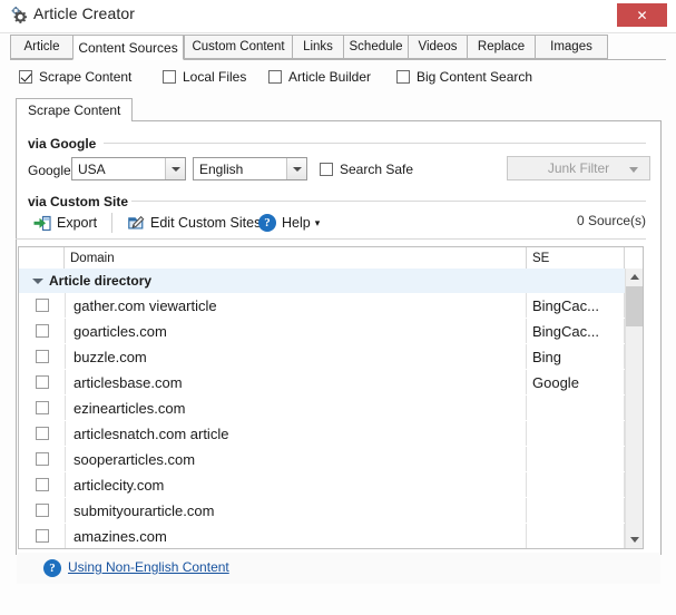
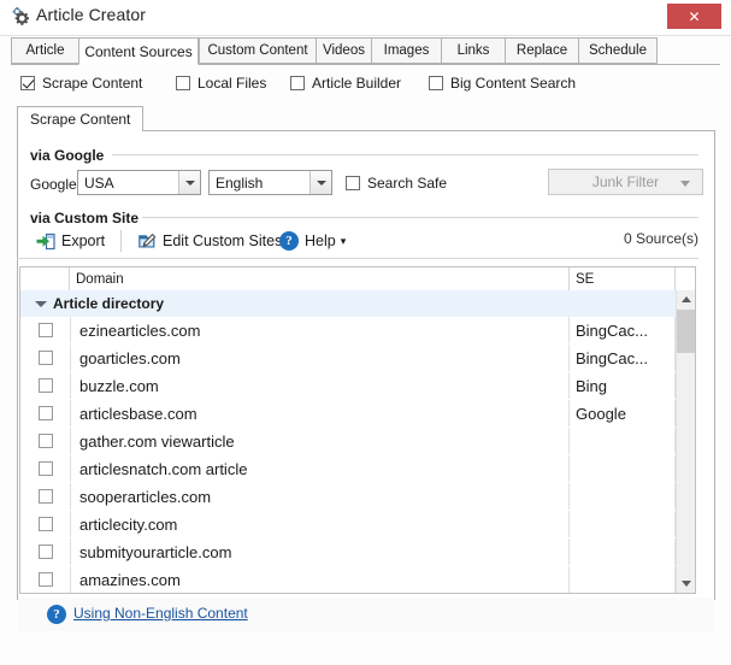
  Article Creator
  ✕
  Article
  Content Sources
  Custom Content
- Links
+ Videos
- Schedule
+ Images
- Videos
+ Links
  Replace
- Images
+ Schedule
  Scrape Content
  Local Files
  Article Builder
  Big Content Search
  Scrape Content
  via Google
  Google
  USA
  English
  Search Safe
  Junk Filter
  via Custom Site
  Export
  Edit Custom Site
  ?
  Help
  ▾
  0 Source(s)
  Domain
  SE
  Article directory
- gather.com viewarticle
+ ezinearticles.com
  BingCac...
  goarticles.com
  BingCac...
  buzzle.com
  Bing
  articlesbase.com
  Google
- ezinearticles.com
+ gather.com viewarticle
  articlesnatch.com article
  sooperarticles.com
  articlecity.com
  submityourarticle.com
  amazines.com
  ?
  Using Non-English Content
